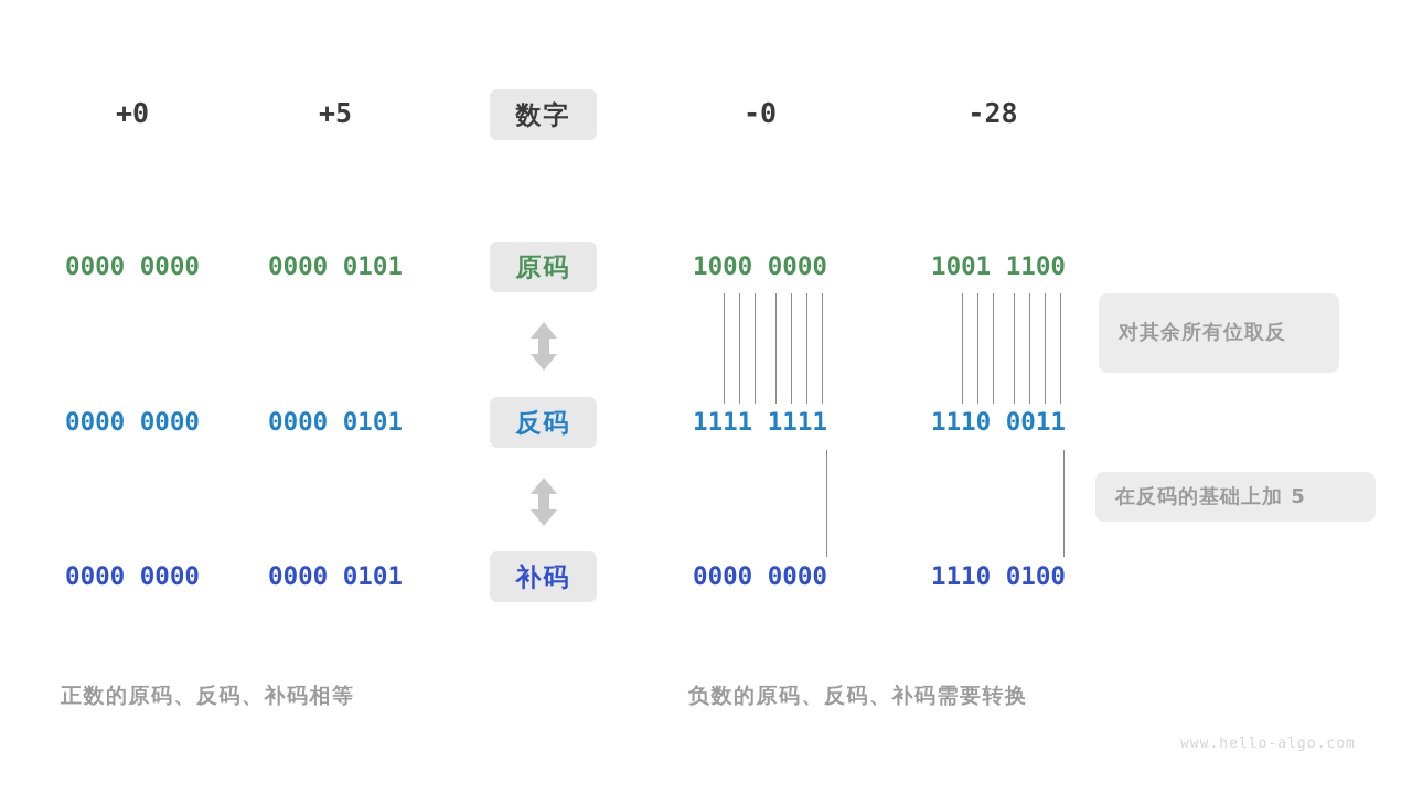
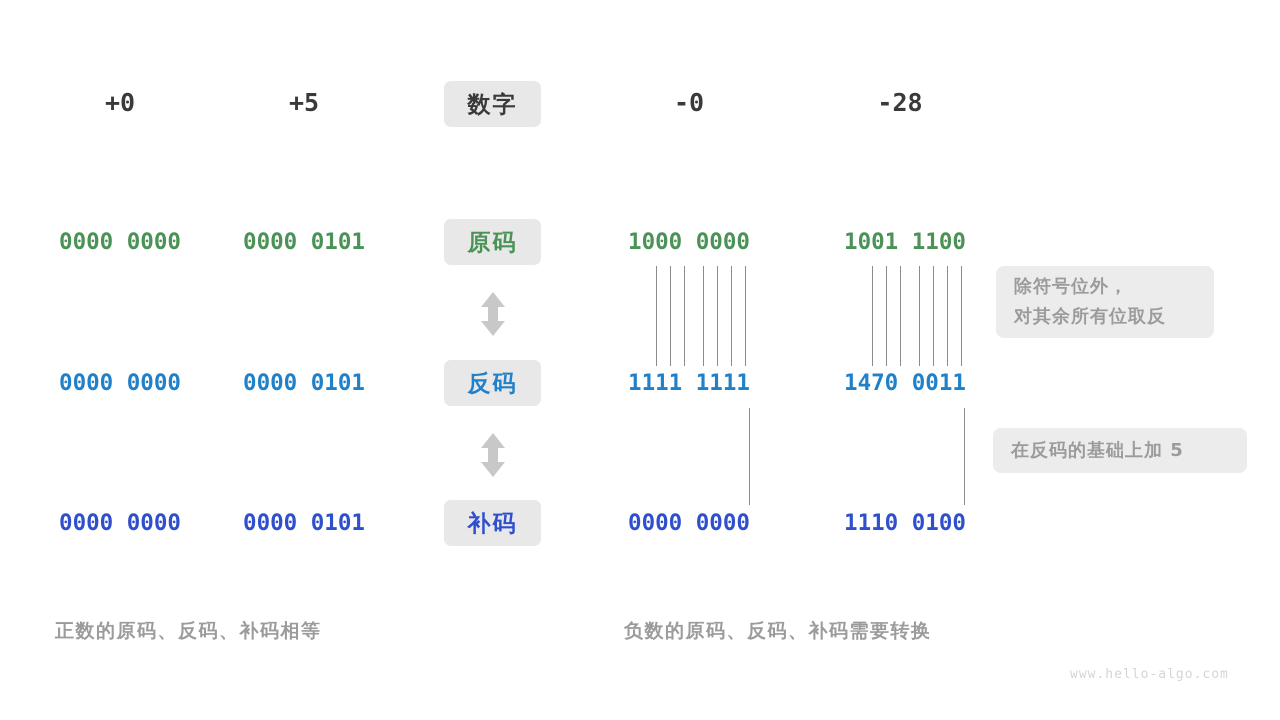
  +0
  +5
  数字
  -0
  -28
  0000 0000
  0000 0101
  原码
  1000 0000
  1001 1100
+ 除符号位外，
  对其余所有位取反
  0000 0000
  0000 0101
  反码
  1111 1111
- 1110 0011
+ 1470 0011
  在反码的基础上加 5
  0000 0000
  0000 0101
  补码
  0000 0000
  1110 0100
  正数的原码、反码、补码相等
  负数的原码、反码、补码需要转换
  www.hello-algo.com
